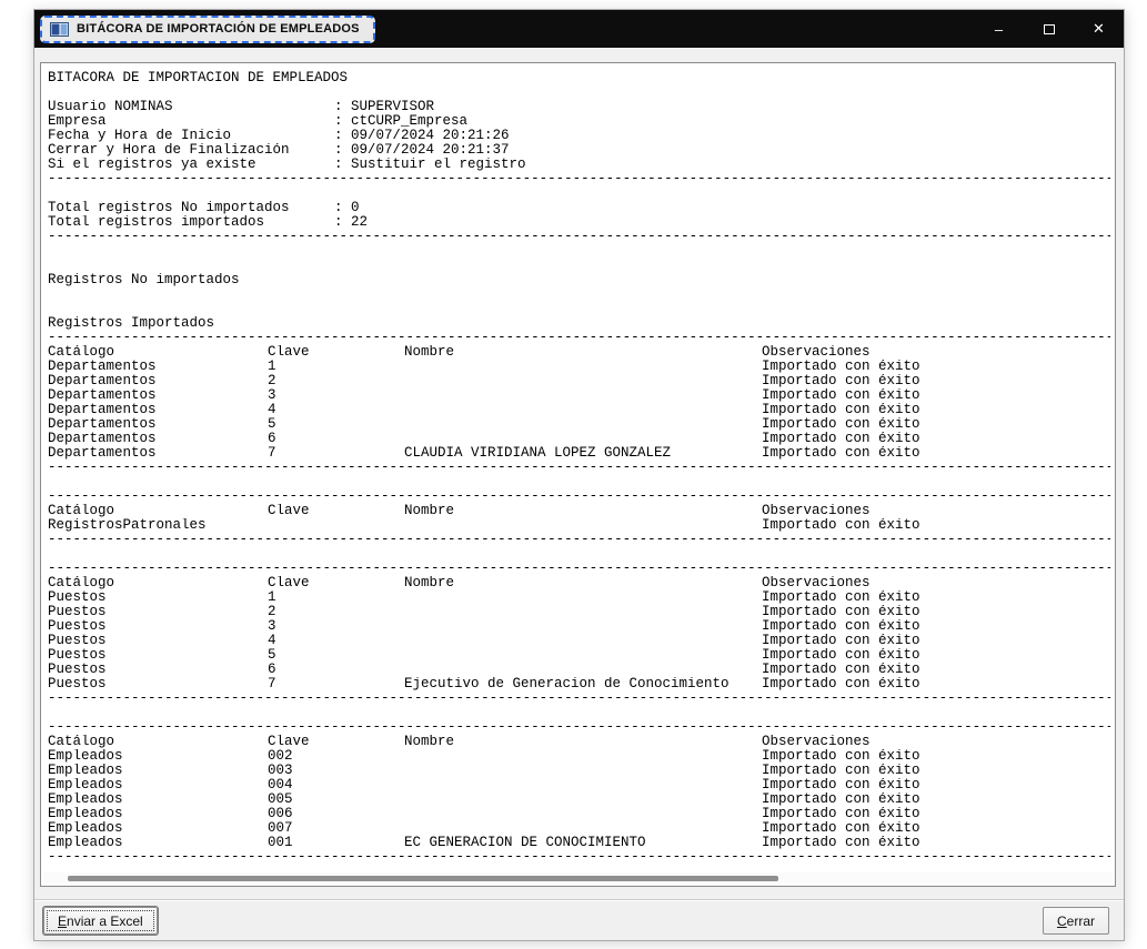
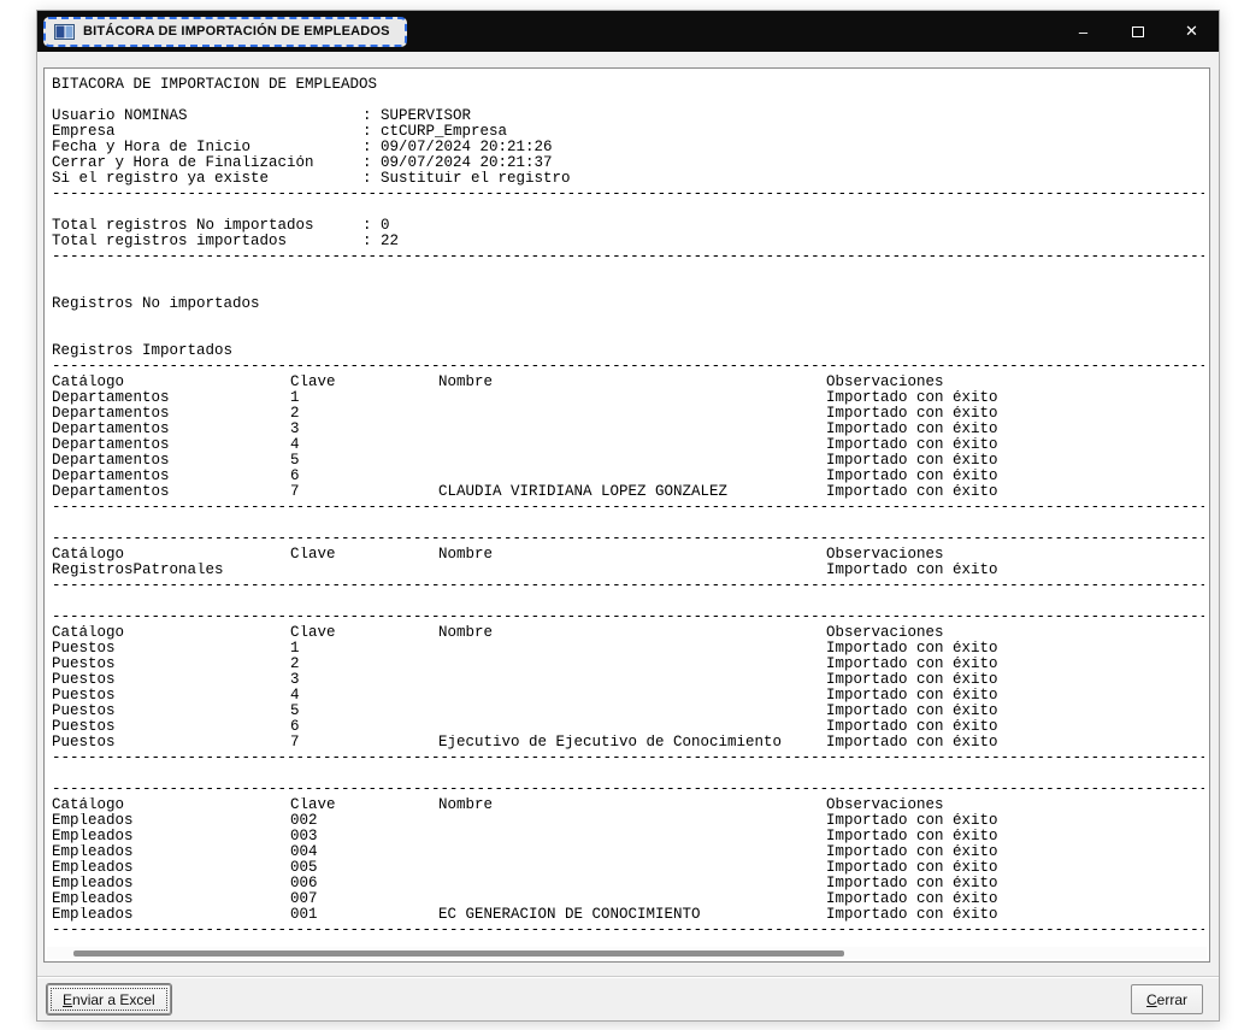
  BITÁCORA DE IMPORTACIÓN DE EMPLEADOS
  –
  ✕
  BITÁCORA DE IMPORTACIÓN DE EMPLEADOS
  Usuario NÓMINAS : SUPERVISOR
  Empresa : ctCURP_Empresa
  Fecha y Hora de Inicio : 09/07/2024 20:21:26
  Cerrar y Hora de Finalización : 09/07/2024 20:21:37
- Si el registros ya existe : Sustituir el registro
+ Si el registro ya existe : Sustituir el registro
  --------------------------------------------------------------------------------------------------------------------------------
  Total registros No importados : 0
  Total registros importados : 22
  --------------------------------------------------------------------------------------------------------------------------------
  Registros No importados
  Registros Importados
  --------------------------------------------------------------------------------------------------------------------------------
  Catálogo Clave Nombre Observaciones
  Departamentos 1 Importado con éxito
  Departamentos 2 Importado con éxito
  Departamentos 3 Importado con éxito
  Departamentos 4 Importado con éxito
  Departamentos 5 Importado con éxito
  Departamentos 6 Importado con éxito
  Departamentos 7 CLAUDIA VIRIDIANA LOPEZ GONZALEZ Importado con éxito
  --------------------------------------------------------------------------------------------------------------------------------
  --------------------------------------------------------------------------------------------------------------------------------
  Catálogo Clave Nombre Observaciones
  RegistrosPatronales Importado con éxito
  --------------------------------------------------------------------------------------------------------------------------------
  --------------------------------------------------------------------------------------------------------------------------------
  Catálogo Clave Nombre Observaciones
  Puestos 1 Importado con éxito
  Puestos 2 Importado con éxito
  Puestos 3 Importado con éxito
  Puestos 4 Importado con éxito
  Puestos 5 Importado con éxito
  Puestos 6 Importado con éxito
- Puestos 7 Ejecutivo de Generacion de Conocimiento Importado con éxito
+ Puestos 7 Ejecutivo de Ejecutivo de Conocimiento Importado con éxito
  --------------------------------------------------------------------------------------------------------------------------------
  --------------------------------------------------------------------------------------------------------------------------------
  Catálogo Clave Nombre Observaciones
  Empleados 002 Importado con éxito
  Empleados 003 Importado con éxito
  Empleados 004 Importado con éxito
  Empleados 005 Importado con éxito
  Empleados 006 Importado con éxito
  Empleados 007 Importado con éxito
  Empleados 001 EC GENERACION DE CONOCIMIENTO Importado con éxito
  --------------------------------------------------------------------------------------------------------------------------------
  Enviar a Excel
  Cerrar
